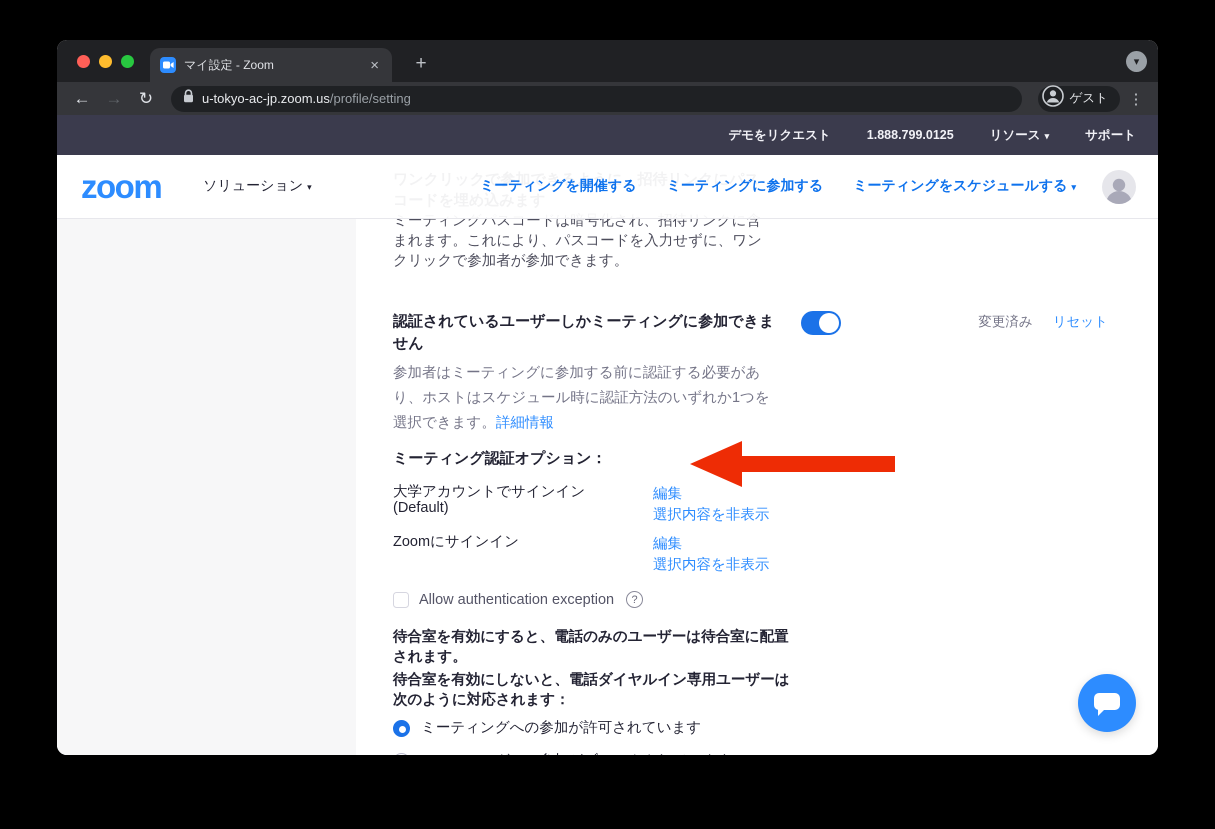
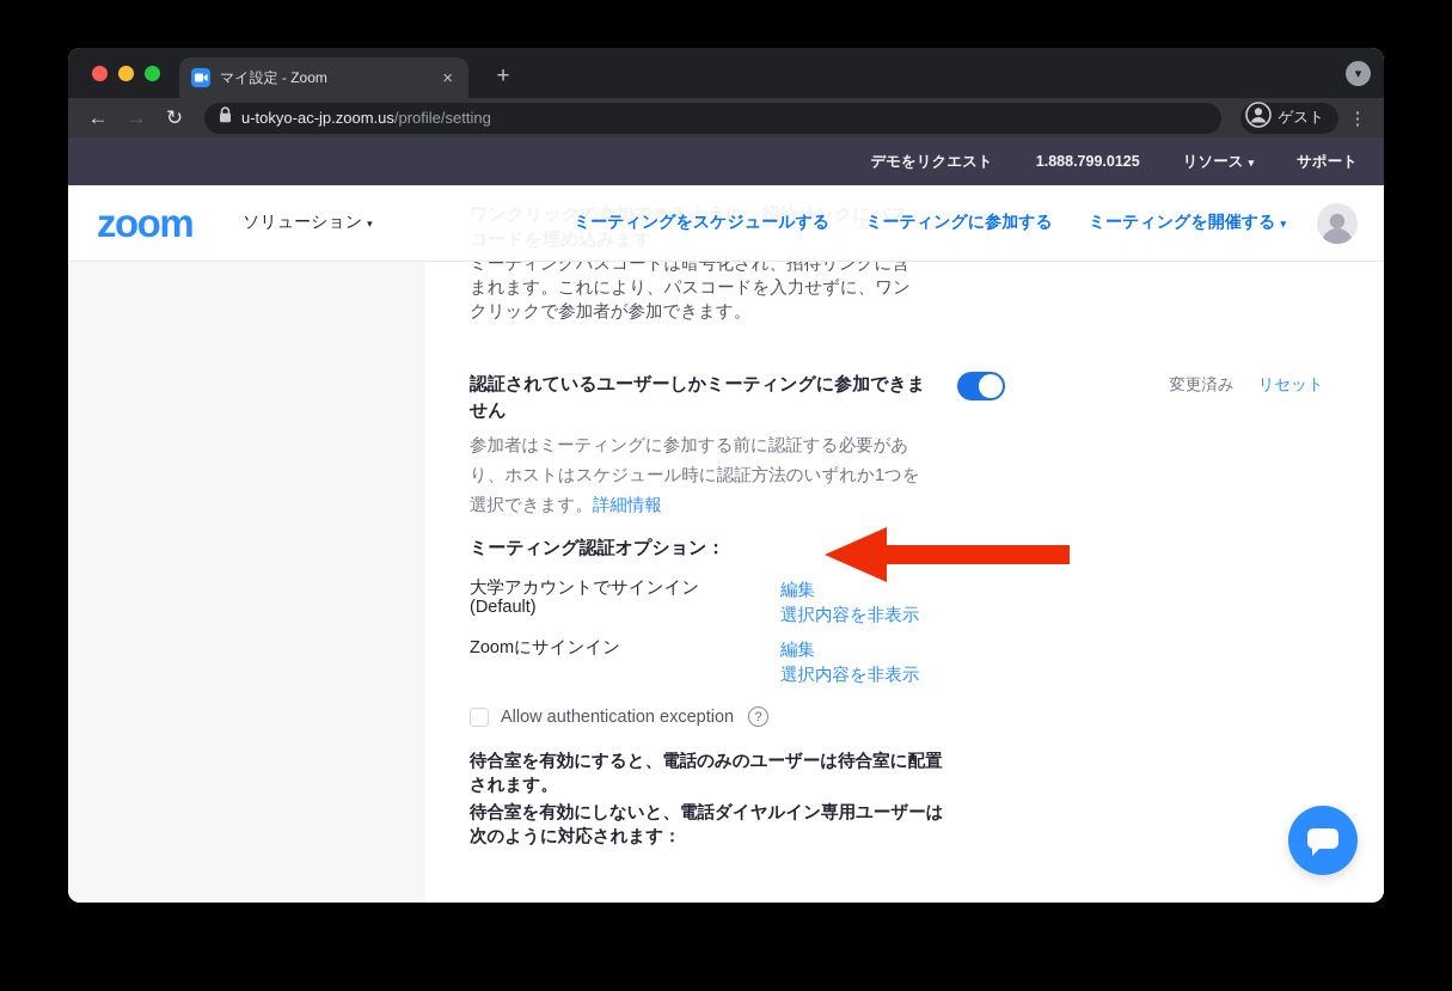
  マイ設定 - Zoom
  ×
  +
  ▾
  ←
  →
  ↻
  u-tokyo-ac-jp.zoom.us/profile/setting
  ゲスト
  ⋮
  デモをリクエスト
  1.888.799.0125
  リソース ▾
  サポート
  ミーティングパスコードは暗号化され、招待リンクに含まれます。これにより、パスコードを入力せずに、ワンクリックで参加者が参加できます。
  認証されているユーザーしかミーティングに参加できません
  変更済み
  リセット
  参加者はミーティングに参加する前に認証する必要があり、ホストはスケジュール時に認証方法のいずれか1つを選択できます。詳細情報
  ミーティング認証オプション：
  大学アカウントでサインイン
  (Default)
  編集
  選択内容を非表示
  Zoomにサインイン
  編集
  選択内容を非表示
  Allow authentication exception
  ?
  待合室を有効にすると、電話のみのユーザーは待合室に配置されます。
  待合室を有効にしないと、電話ダイヤルイン専用ユーザーは次のように対応されます：
- ミーティングへの参加が許可されています
  zoom
  ソリューション ▾
- ミーティングを開催する
+ ミーティングをスケジュールする
  ミーティングに参加する
- ミーティングをスケジュールする ▾
+ ミーティングを開催する ▾
